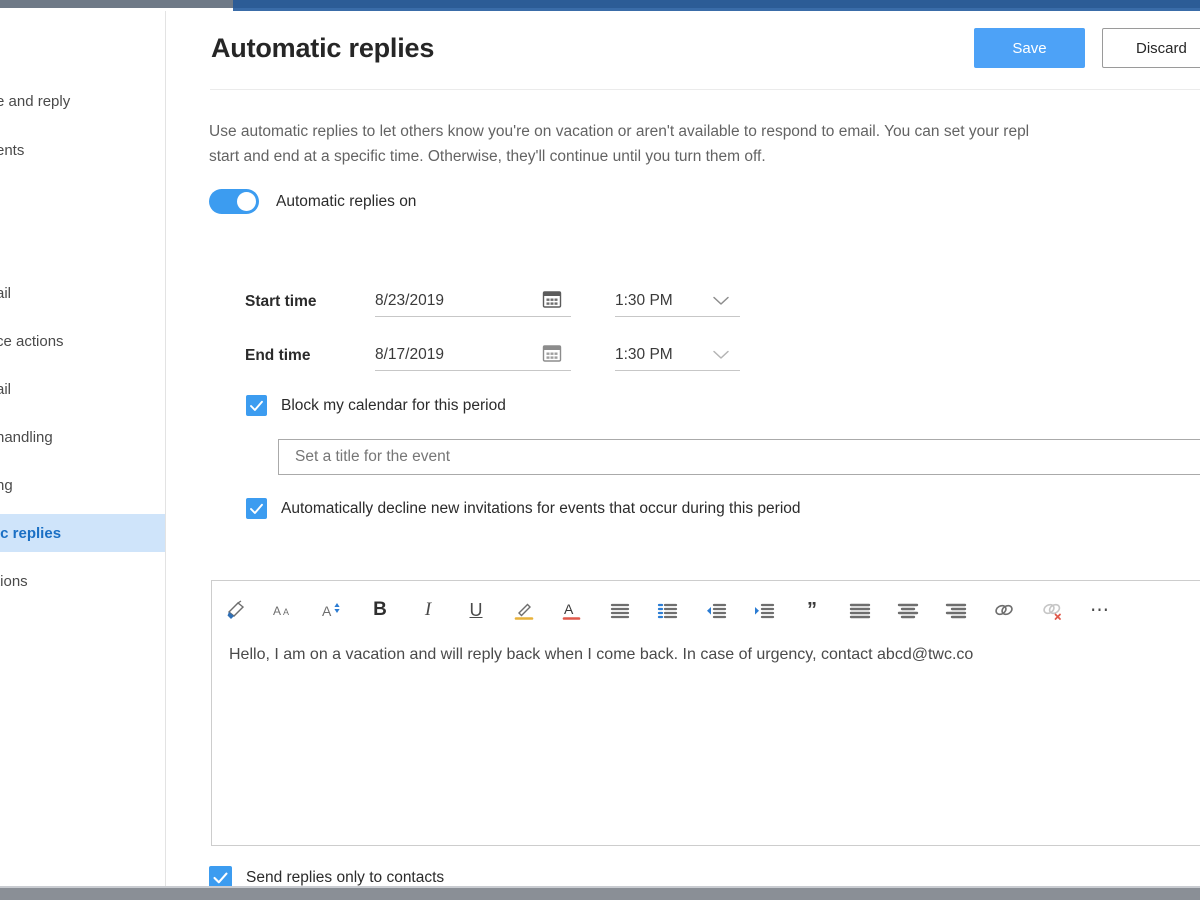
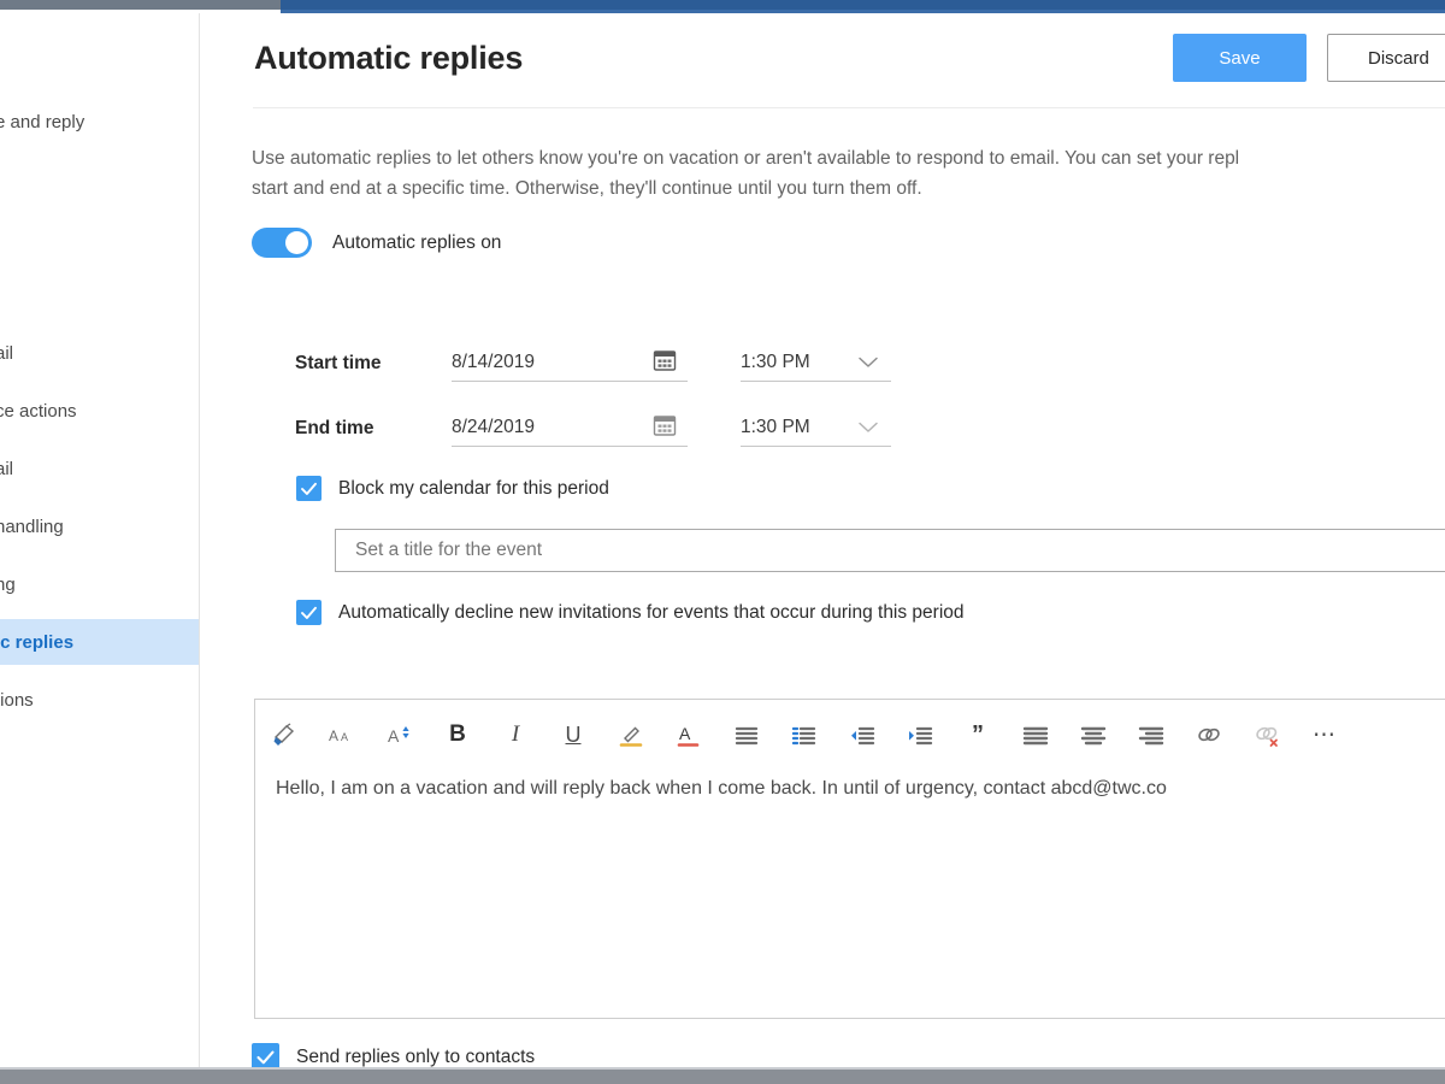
  e and reply
- ents
  ail
  e actions
  ail
  handling
  ng
  c replies
  ions
  Automatic replies
  Save
  Discard
  Use automatic replies to let others know you're on vacation or aren't available to respond to email. You can set your repl
  start and end at a specific time. Otherwise, they'll continue until you turn them off.
  Automatic replies on
  Start time
- 8/23/2019
+ 8/14/2019
  1:30 PM
  End time
- 8/17/2019
+ 8/24/2019
  1:30 PM
  Block my calendar for this period
  Set a title for the event
  Automatically decline new invitations for events that occur during this period
  A
  A
  A
  B
  I
  U
  A
  ”
  ⋯
- Hello, I am on a vacation and will reply back when I come back. In case of urgency, contact abcd@twc.co
+ Hello, I am on a vacation and will reply back when I come back. In until of urgency, contact abcd@twc.co
  Send replies only to contacts
